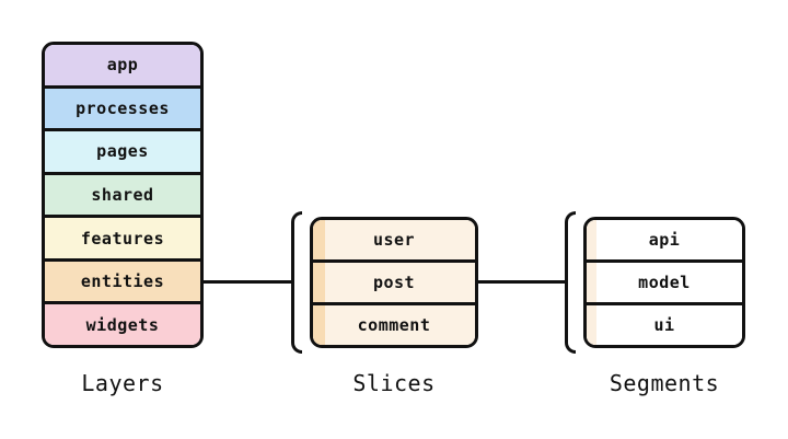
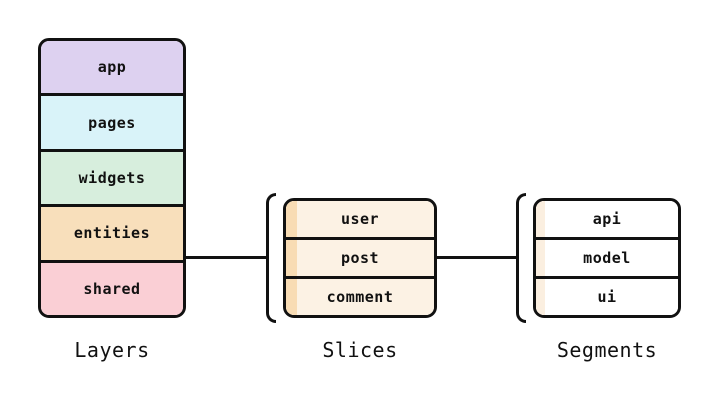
  app
- processes
  pages
- shared
+ widgets
- features
  entities
- widgets
+ shared
  user
  post
  comment
  api
  model
  ui
  Layers
  Slices
  Segments
